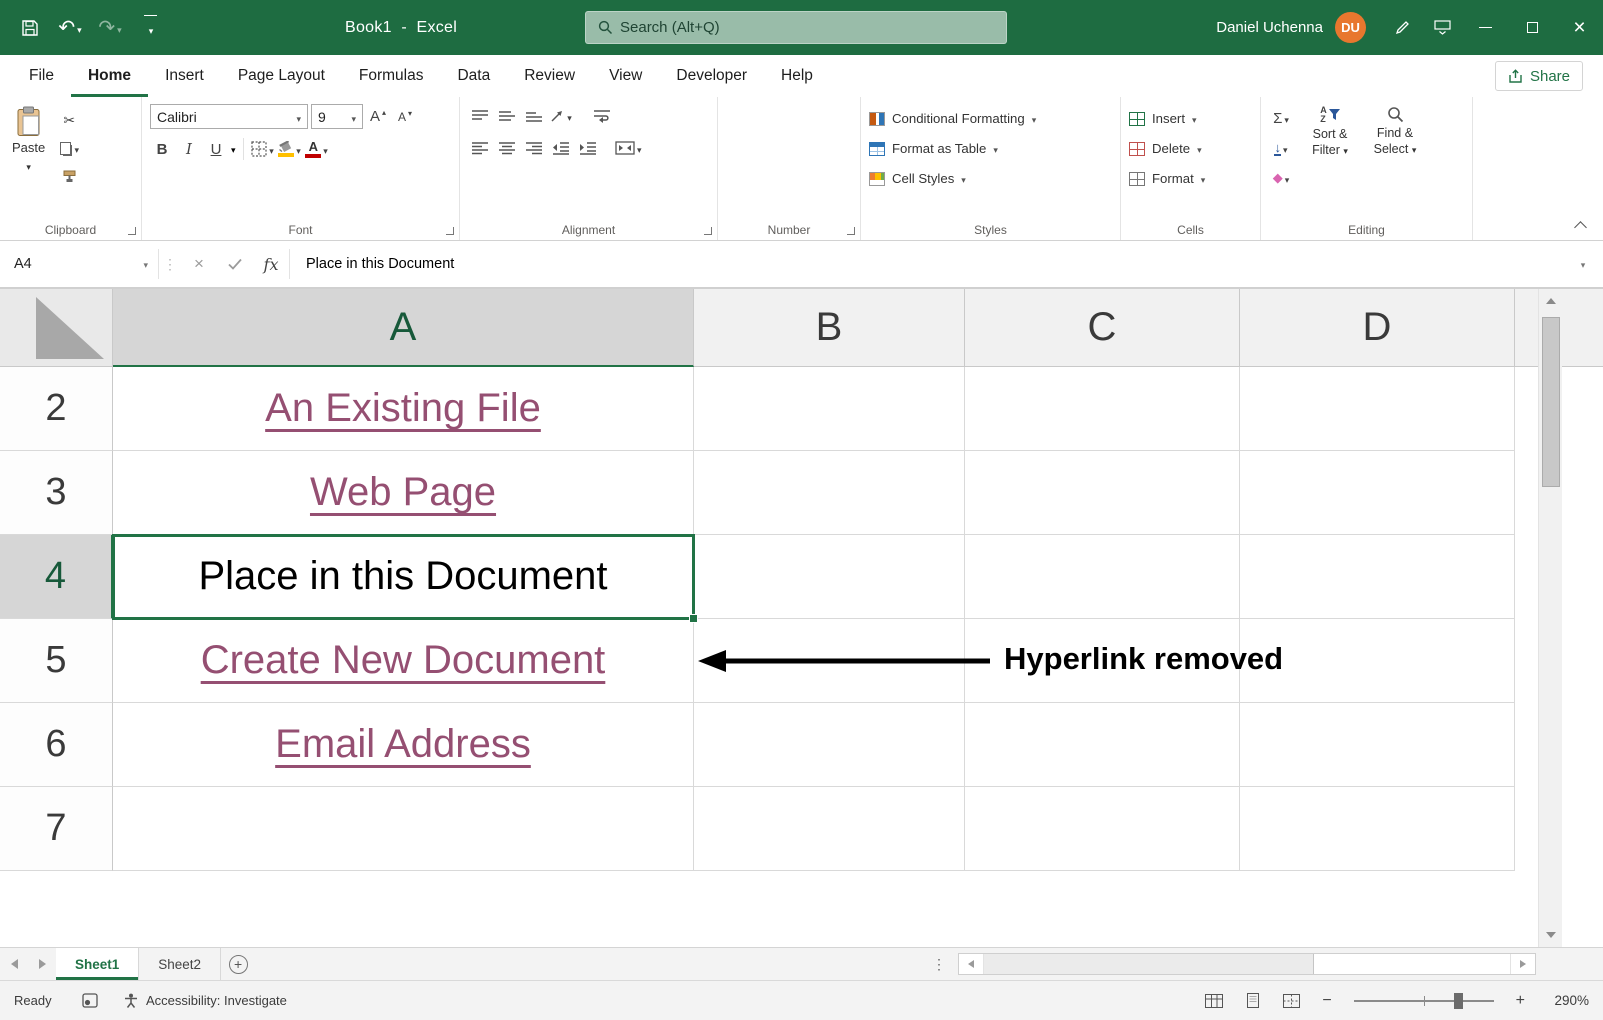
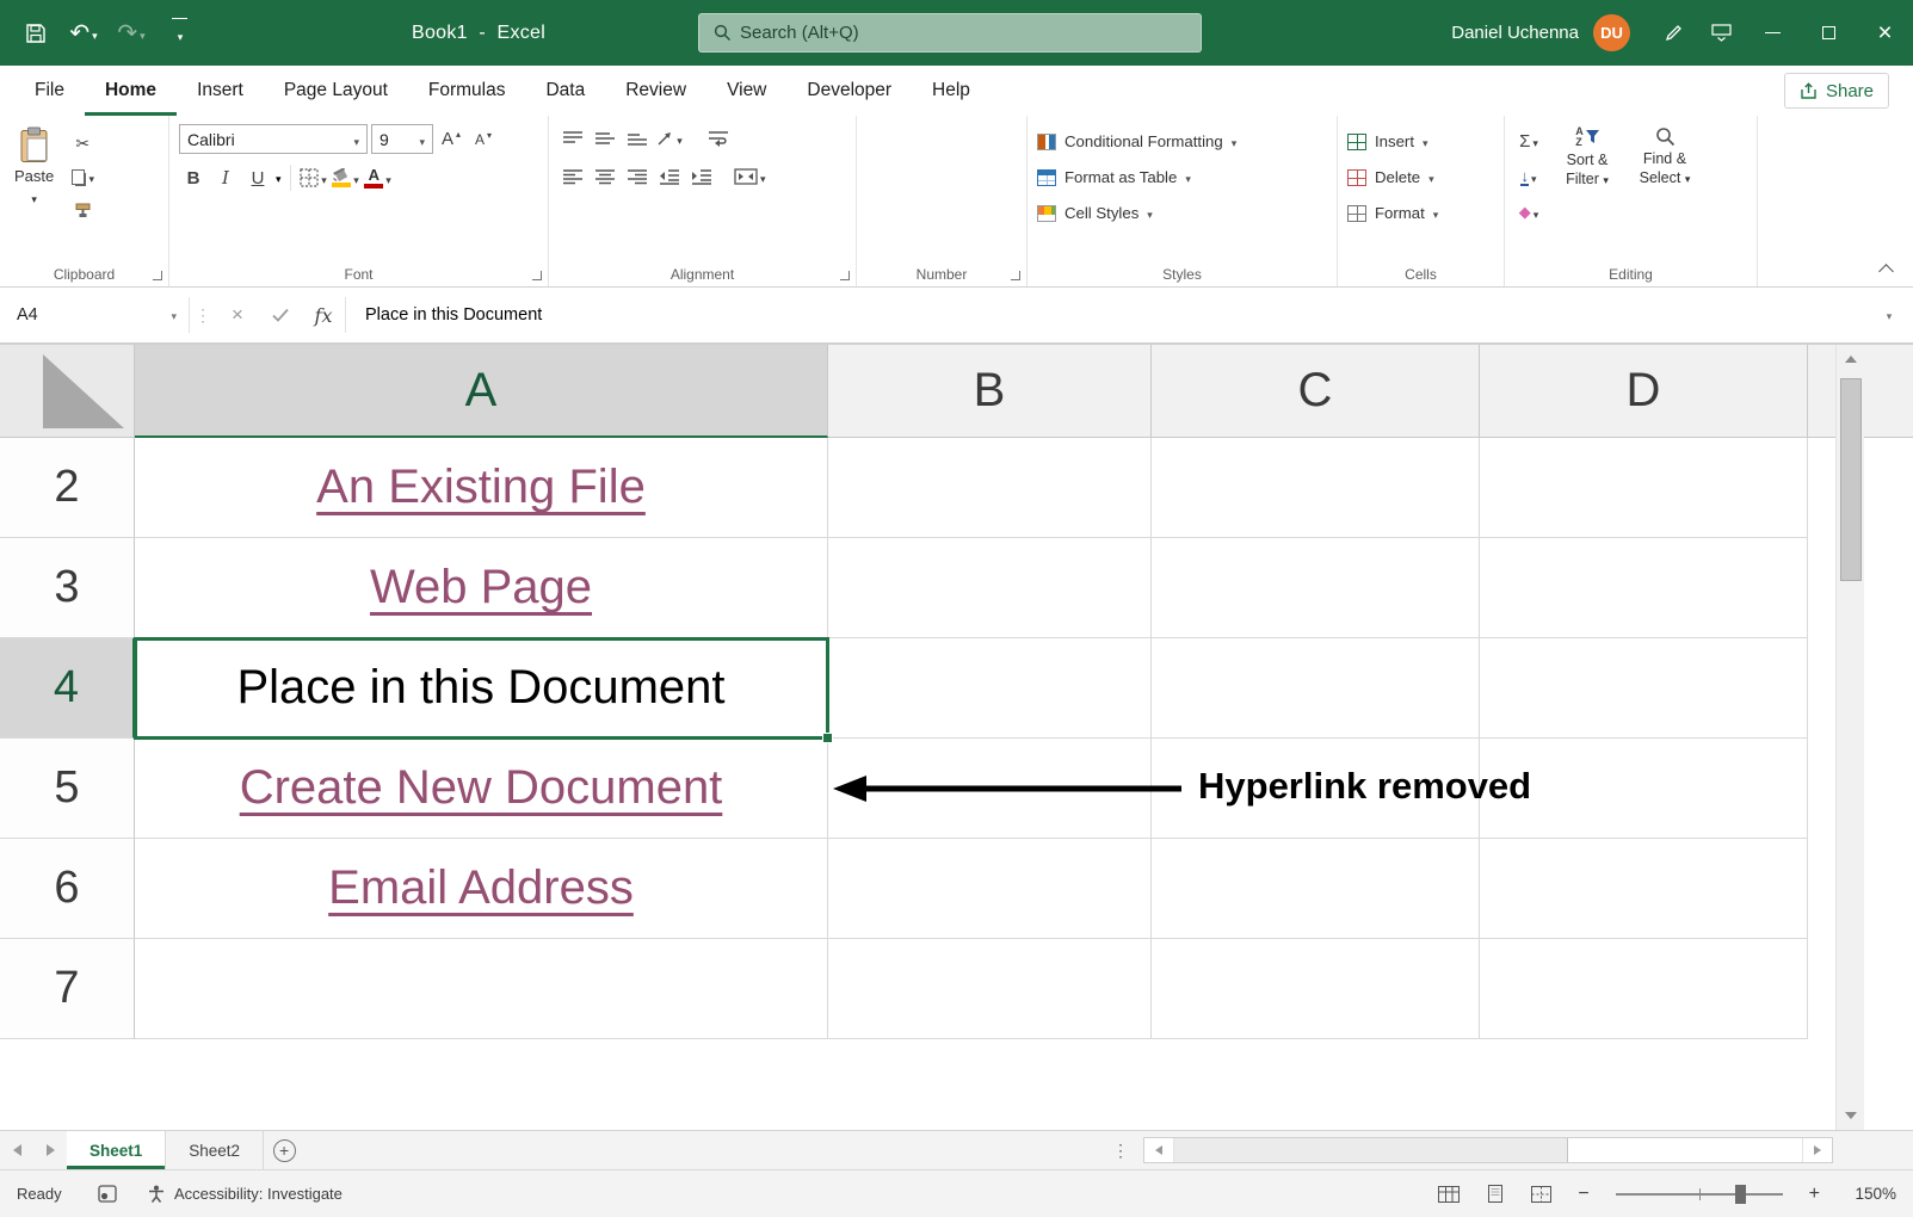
  ↶
  ↷
  Book1 - Excel
  Search (Alt+Q)
  Daniel Uchenna
  DU
  ×
  File
  Home
  Insert
  Page Layout
  Formulas
  Data
  Review
  View
  Developer
  Help
  Share
  Paste
  ✂
  Clipboard
  Calibri
  9
  A
  ▴
  A
  ▾
  B
  I
  U
  A
  Font
  Alignment
  Number
  Conditional Formatting
  Format as Table
  Cell Styles
  Styles
  Insert
  Delete
  Format
  Cells
  Σ
  ↓
  ◆
  A
  Z
  Sort & Filter
  Find & Select
  Editing
  A4
  ⋮
  ×
  fx
  Place in this Document
  A
  B
  C
  D
  2
  An Existing File
  3
  Web Page
  4
  Place in this Document
  5
  Create New Document
  6
  Email Address
  7
  Hyperlink removed
  Sheet1
  Sheet2
  +
  ⋮
  Ready
  Accessibility: Investigate
  −
  +
- 290%
+ 150%
